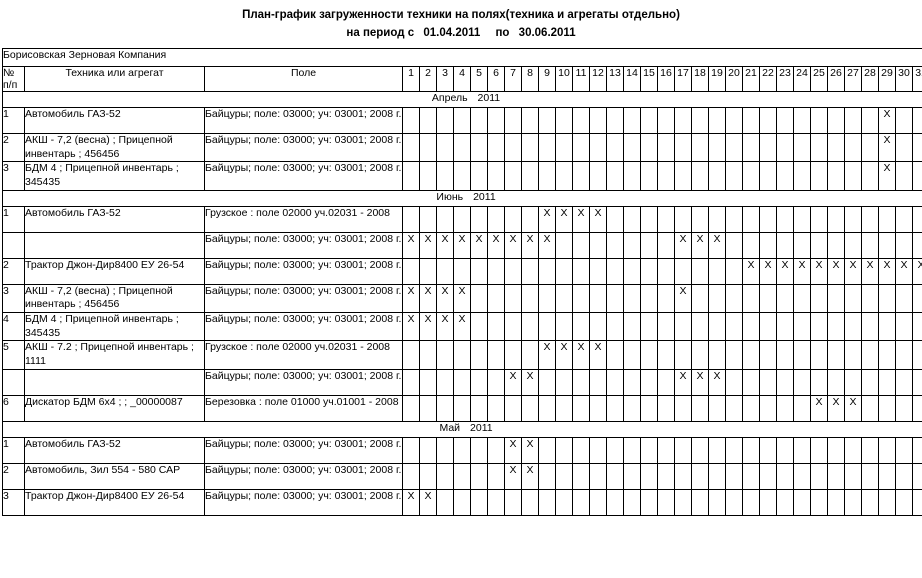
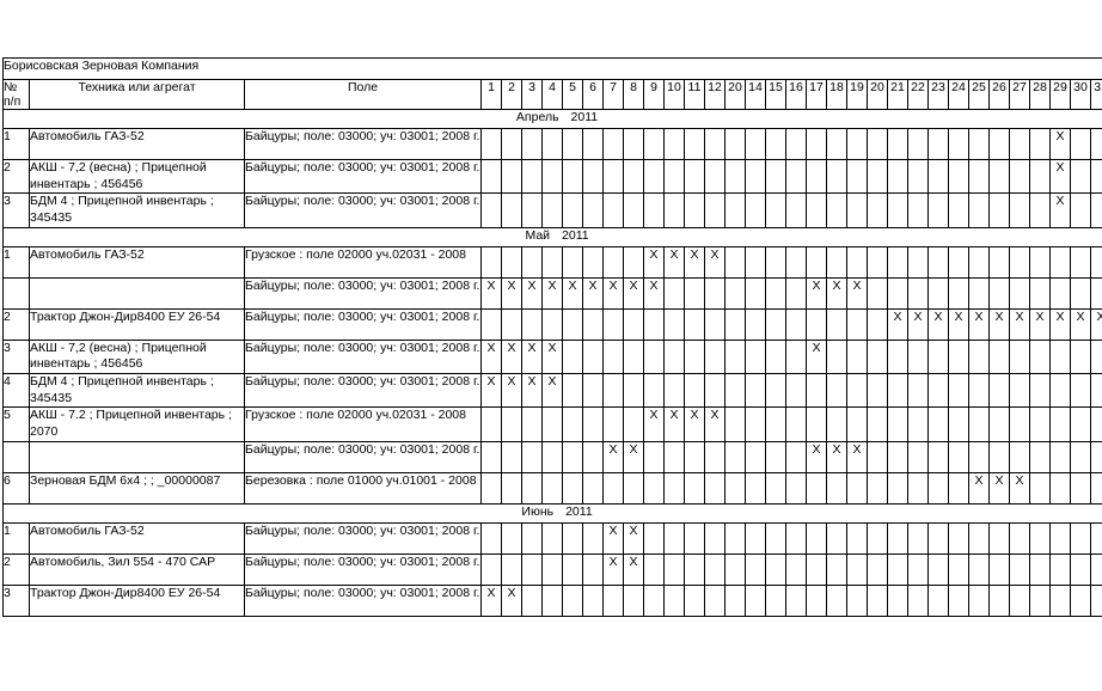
- План-график загруженности техники на полях(техника и агрегаты отдельно)
- на период с 01.04.2011 по 30.06.2011
  Борисовская Зерновая Компания
- №п/п	Техника или агрегат	Поле	1	2	3	4	5	6	7	8	9	10	11	12	13	14	15	16	17	18	19	20	21	22	23	24	25	26	27	28	29	30	3
+ №п/п	Техника или агрегат	Поле	1	2	3	4	5	6	7	8	9	10	11	12	20	14	15	16	17	18	19	20	21	22	23	24	25	26	27	28	29	30	3
  Апрель 2011
  1	Автомобиль ГАЗ-52	Байцуры; поле: 03000; уч: 03001; 2008 г.																													X
  2	АКШ - 7,2 (весна) ; Прицепной инвентарь ; 456456	Байцуры; поле: 03000; уч: 03001; 2008 г.																													X
  3	БДМ 4 ; Прицепной инвентарь ; 345435	Байцуры; поле: 03000; уч: 03001; 2008 г.																													X
- Июнь 2011
+ Май 2011
  1	Автомобиль ГАЗ-52	Грузское : поле 02000 уч.02031 - 2008									X	X	X	X
  		Байцуры; поле: 03000; уч: 03001; 2008 г.	X	X	X	X	X	X	X	X	X								X	X	X
  2	Трактор Джон-Дир8400 ЕУ 26-54	Байцуры; поле: 03000; уч: 03001; 2008 г.																					X	X	X	X	X	X	X	X	X	X	X
  3	АКШ - 7,2 (весна) ; Прицепной инвентарь ; 456456	Байцуры; поле: 03000; уч: 03001; 2008 г.	X	X	X	X													X
  4	БДМ 4 ; Прицепной инвентарь ; 345435	Байцуры; поле: 03000; уч: 03001; 2008 г.	X	X	X	X
- 5	АКШ - 7.2 ; Прицепной инвентарь ; 1111	Грузское : поле 02000 уч.02031 - 2008									X	X	X	X
+ 5	АКШ - 7.2 ; Прицепной инвентарь ; 2070	Грузское : поле 02000 уч.02031 - 2008									X	X	X	X
  		Байцуры; поле: 03000; уч: 03001; 2008 г.							X	X									X	X	X
- 6	Дискатор БДМ 6х4 ; ; _00000087	Березовка : поле 01000 уч.01001 - 2008																									X	X	X
+ 6	Зерновая БДМ 6х4 ; ; _00000087	Березовка : поле 01000 уч.01001 - 2008																									X	X	X
- Май 2011
+ Июнь 2011
  1	Автомобиль ГАЗ-52	Байцуры; поле: 03000; уч: 03001; 2008 г.							X	X
- 2	Автомобиль, Зил 554 - 580 САР	Байцуры; поле: 03000; уч: 03001; 2008 г.							X	X
+ 2	Автомобиль, Зил 554 - 470 САР	Байцуры; поле: 03000; уч: 03001; 2008 г.							X	X
  3	Трактор Джон-Дир8400 ЕУ 26-54	Байцуры; поле: 03000; уч: 03001; 2008 г.	X	X
